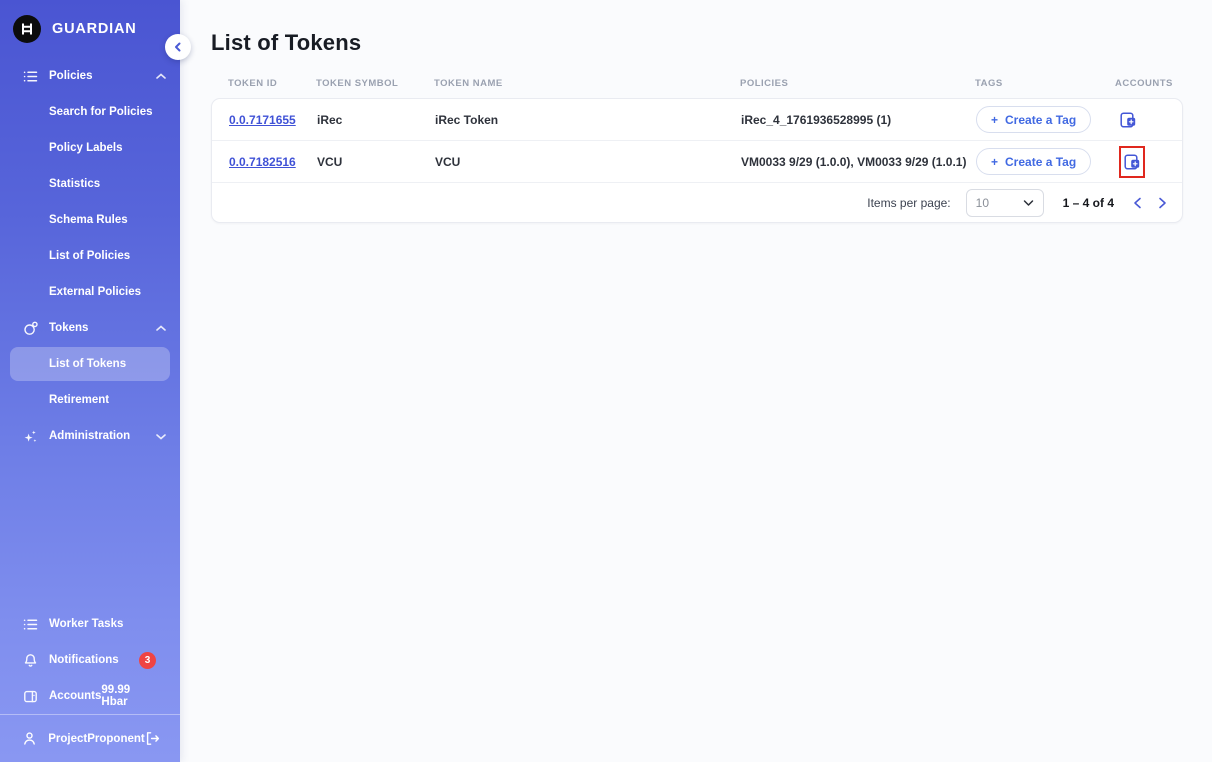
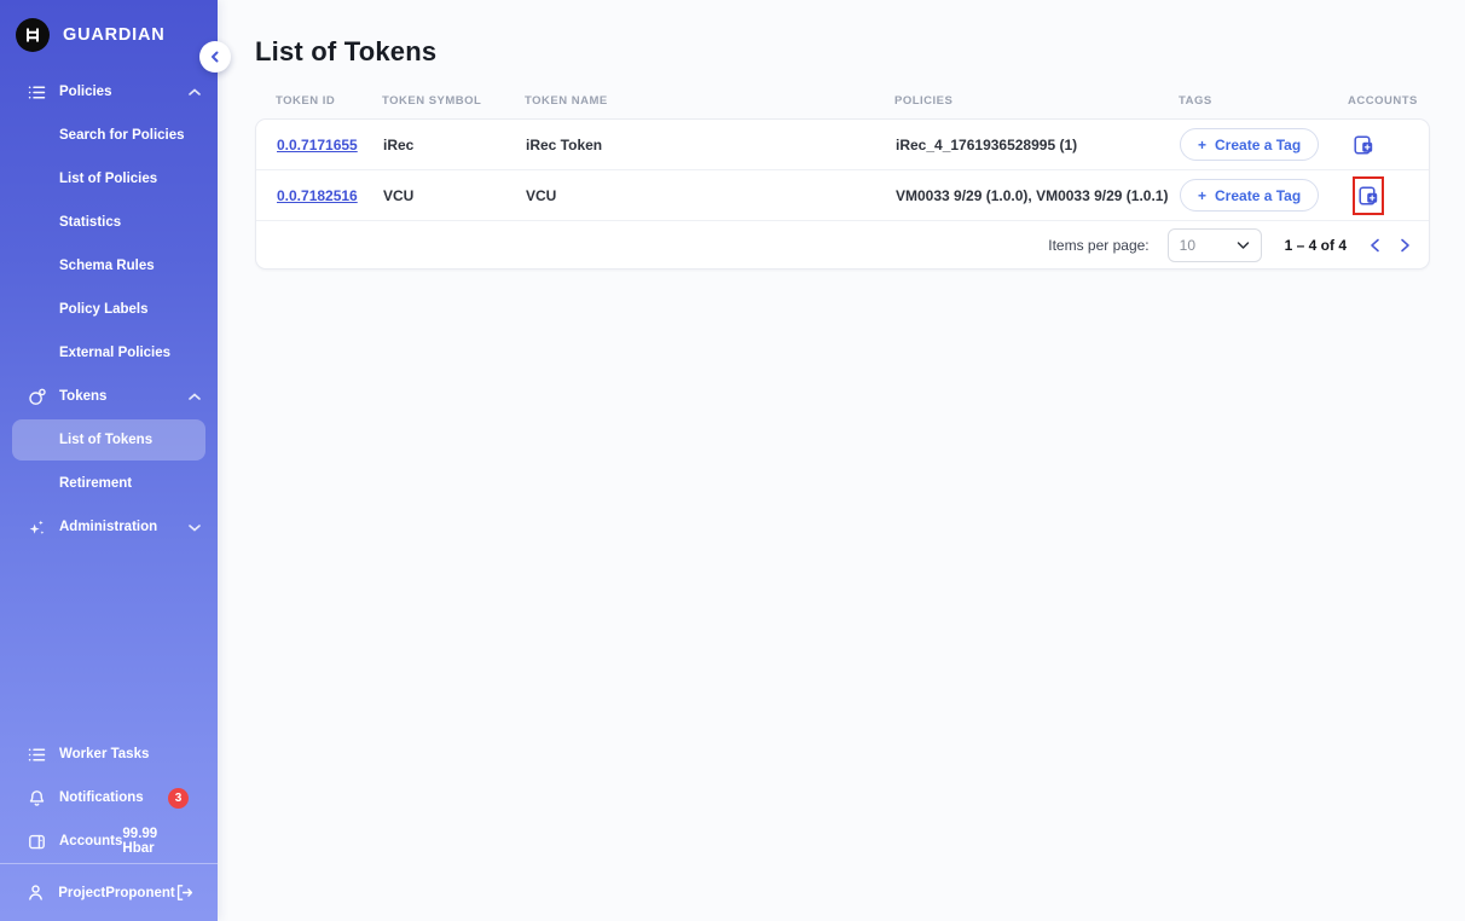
  GUARDIAN
  Policies
  Search for Policies
- Policy Labels
+ List of Policies
  Statistics
  Schema Rules
- List of Policies
+ Policy Labels
  External Policies
  Tokens
  List of Tokens
  Retirement
  Administration
  Worker Tasks
  Notifications
  3
  Accounts
  99.99 Hbar
  ProjectProponent
  List of Tokens
  TOKEN ID
  TOKEN SYMBOL
  TOKEN NAME
  POLICIES
  TAGS
  ACCOUNTS
  0.0.7171655
  iRec
  iRec Token
  iRec_4_1761936528995 (1)
  +
  Create a Tag
  0.0.7182516
  VCU
  VCU
  VM0033 9/29 (1.0.0), VM0033 9/29 (1.0.1)
  +
  Create a Tag
  Items per page:
  10
  1 – 4 of 4
